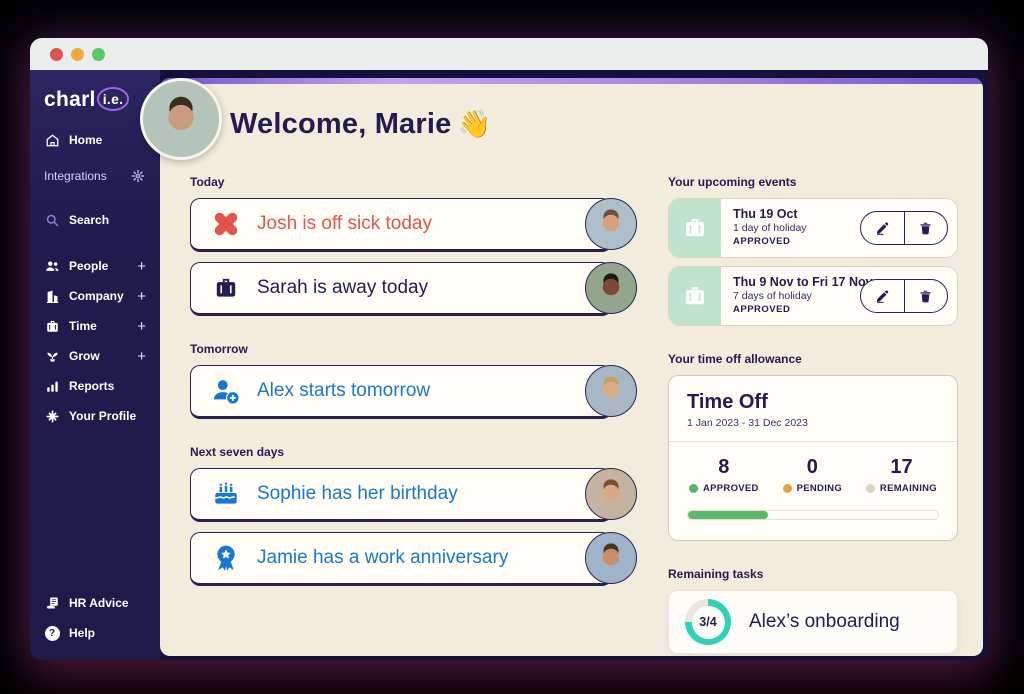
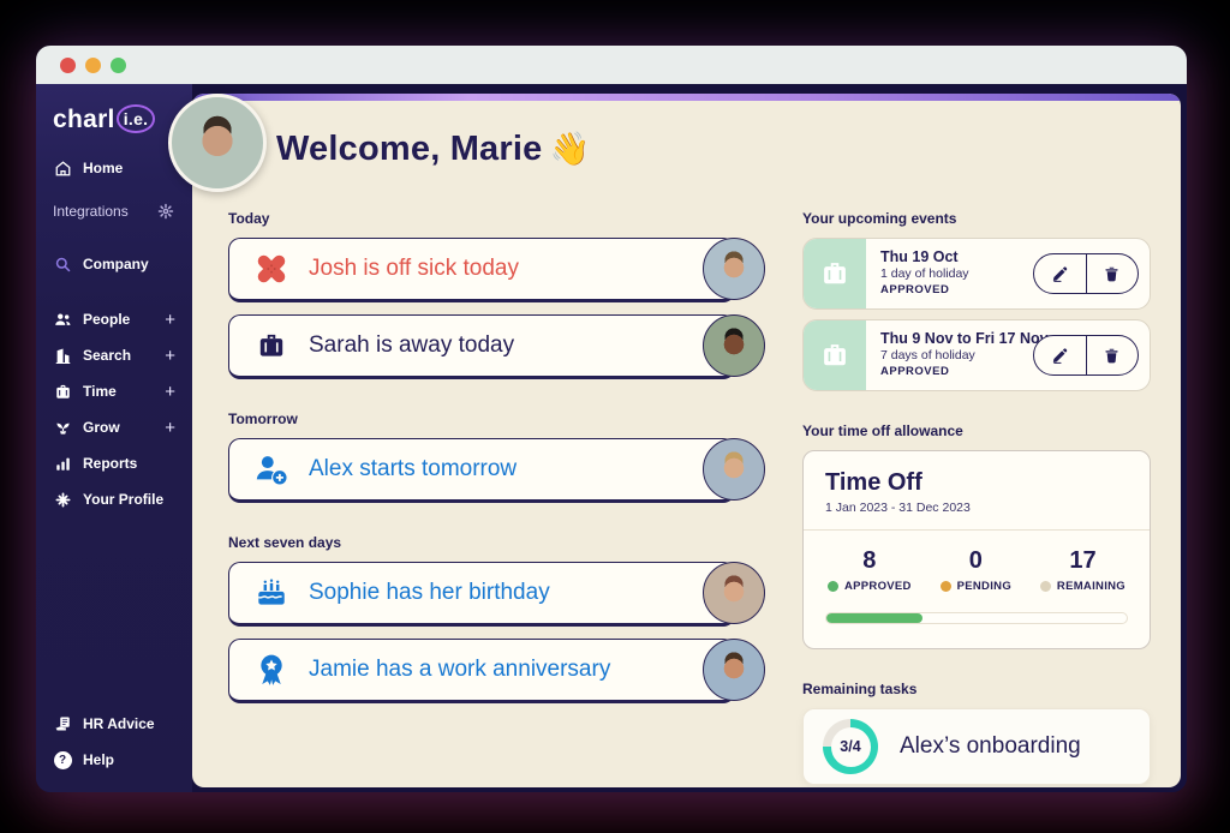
  charl i.e.
  Home
  Integrations
- Search
+ Company
  People
  +
- Company
+ Search
  +
  Time
  +
  Grow
  +
  Reports
  Your Profile
  HR Advice
  ?
  Help
  Welcome, Marie 👋
  Today
  Josh is off sick today
  Sarah is away today
  Tomorrow
  Alex starts tomorrow
  Next seven days
  Sophie has her birthday
  Jamie has a work anniversary
  Your upcoming events
  Thu 19 Oct
  1 day of holiday
  APPROVED
  Thu 9 Nov to Fri 17 N
  7 days of holiday
  APPROVED
  Your time off allowance
  Time Off
  1 Jan 2023 - 31 Dec 2023
  8
  APPROVED
  0
  PENDING
  17
  REMAINING
  Remaining tasks
  3/4
  Alex’s onboarding
